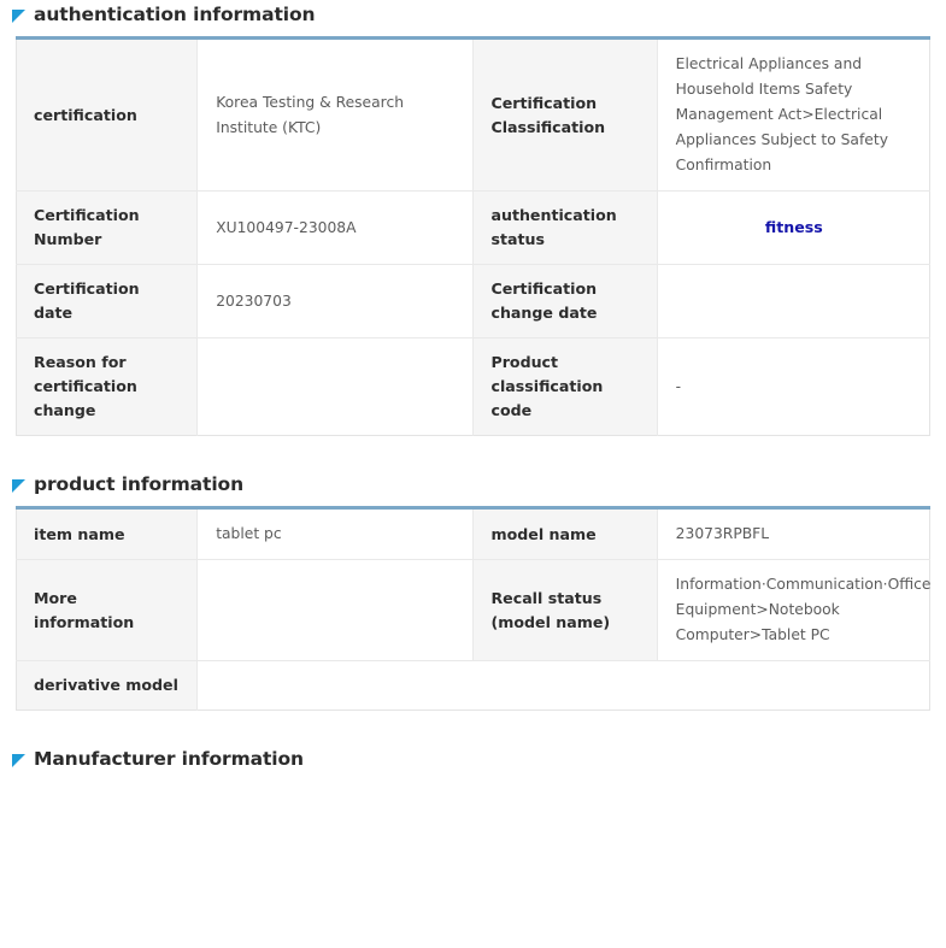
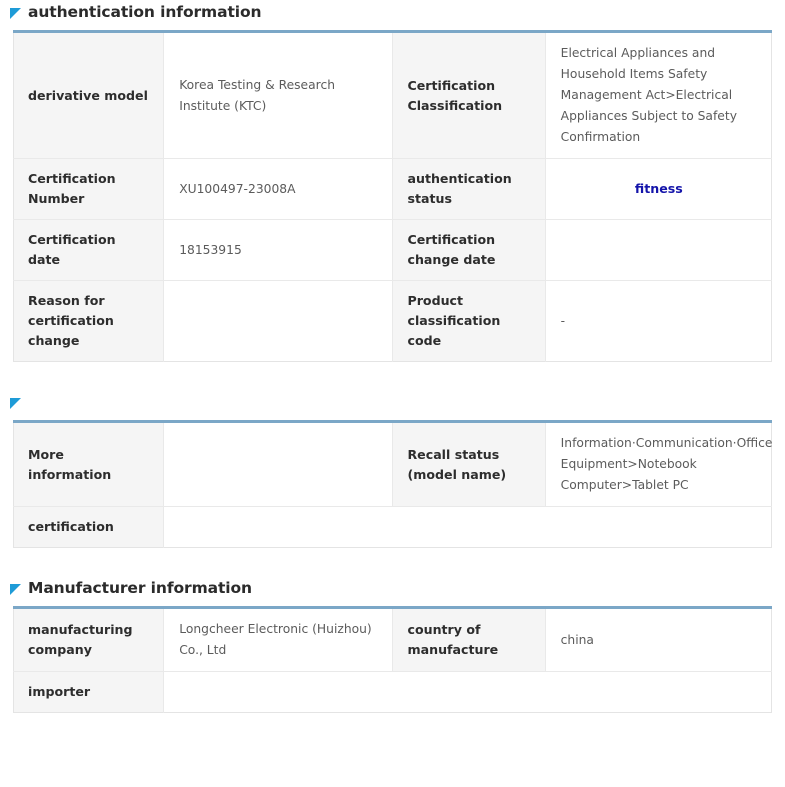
  authentication information
- certification	Korea Testing & Research Institute (KTC)	Certification Classification	Electrical Appliances and Household Items Safety Management Act>Electrical Appliances Subject to Safety Confirmation
+ derivative model	Korea Testing & Research Institute (KTC)	Certification Classification	Electrical Appliances and Household Items Safety Management Act>Electrical Appliances Subject to Safety Confirmation
  Certification Number	XU100497-23008A	authentication status	fitness
- Certification date	20230703	Certification change date
+ Certification date	18153915	Certification change date
  Reason for certification change		Product classification code	-
- product information
- item name	tablet pc	model name	23073RPBFL
  More information		Recall status (model name)	Information·Communication·Office Equipment>Notebook Computer>Tablet PC
- derivative model
+ certification
  Manufacturer information
+ manufacturing company	Longcheer Electronic (Huizhou) Co., Ltd	country of manufacture	china
+ importer
